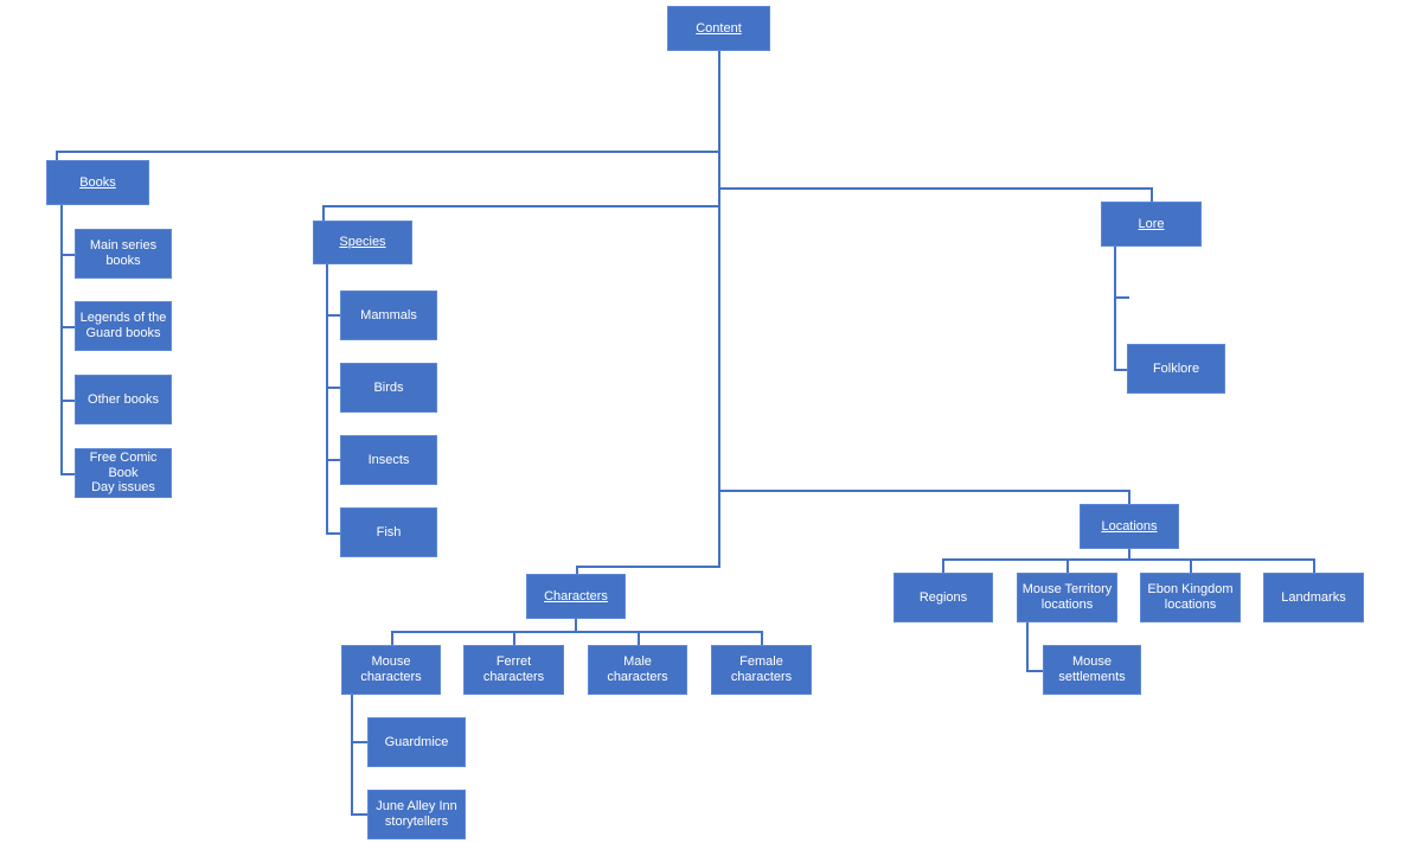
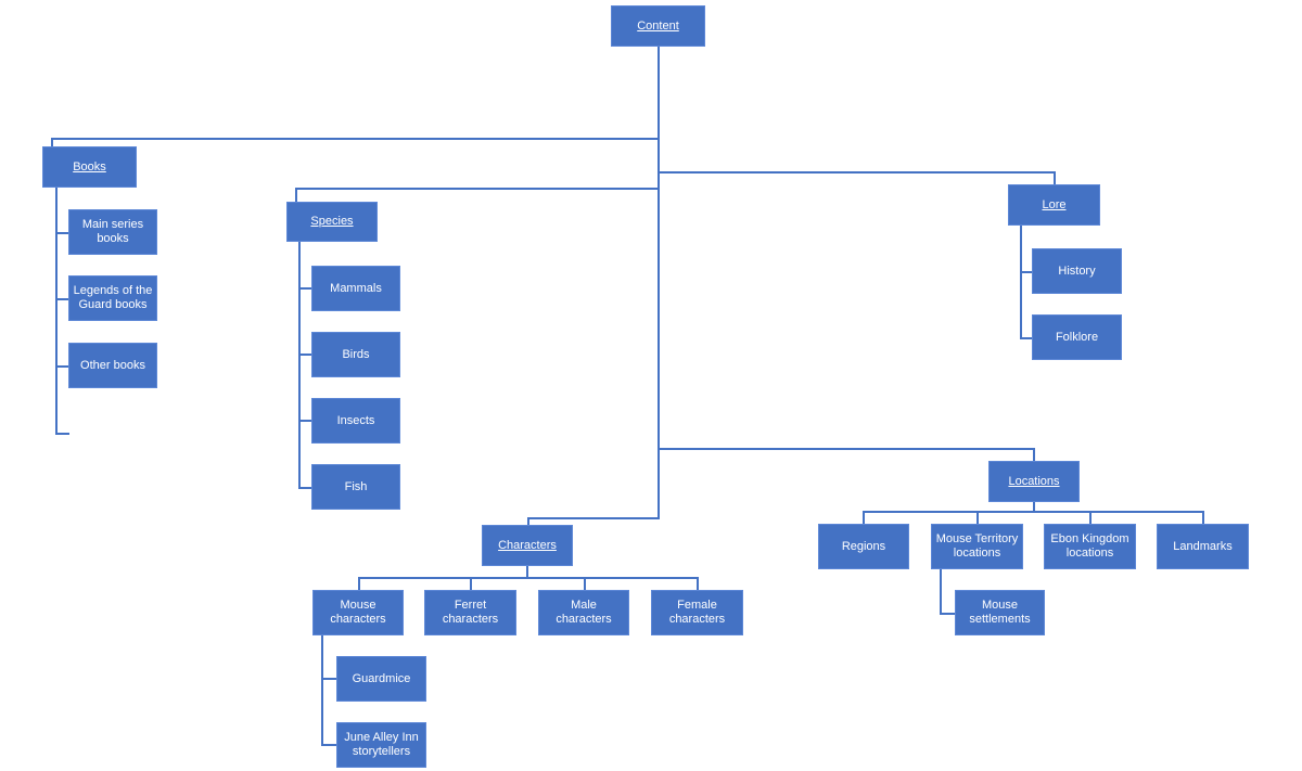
  Content
  Books
  Main series
  books
  Legends of the
  Guard books
  Other books
- Free Comic Book
- Day issues
  Species
  Mammals
  Birds
  Insects
  Fish
  Lore
+ History
  Folklore
  Characters
  Mouse
  characters
  Ferret characters
  Male characters
  Female
  characters
  Guardmice
  June Alley Inn
  storytellers
  Locations
  Regions
  Mouse Territory
  locations
  Ebon Kingdom
  locations
  Landmarks
  Mouse
  settlements
